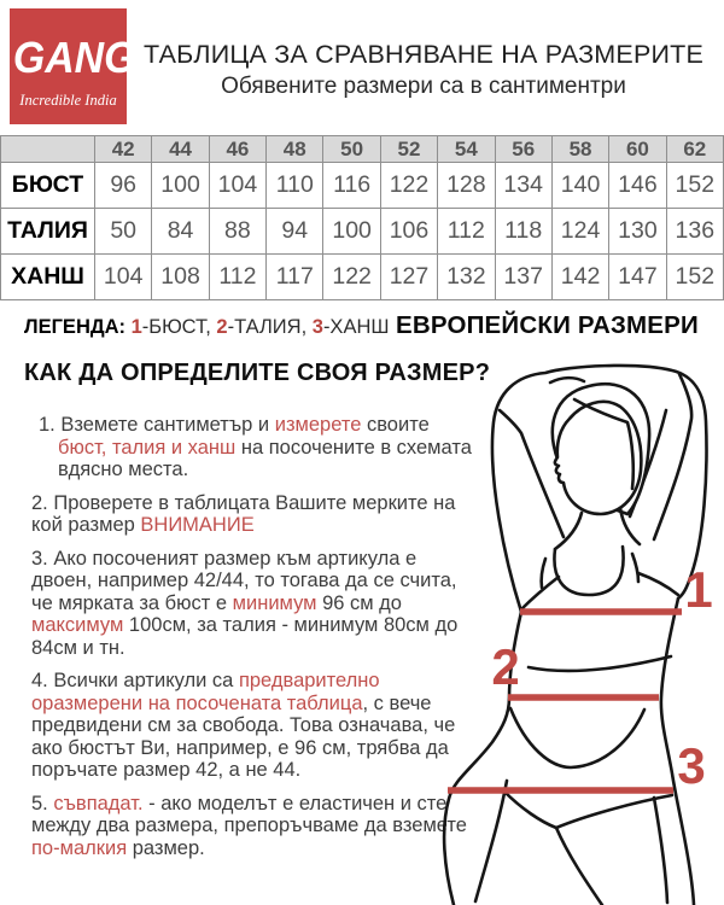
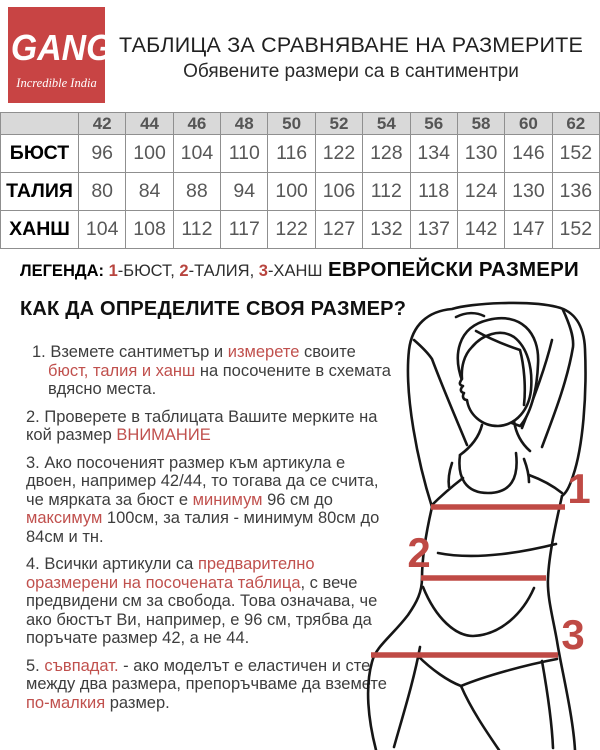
  GANG
  Incredible India
  ТАБЛИЦА ЗА СРАВНЯВАНЕ НА РАЗМЕРИТЕ
  Обявените размери са в сантиментри
  	42	44	46	48	50	52	54	56	58	60	62
- БЮСТ	96	100	104	110	116	122	128	134	140	146	152
+ БЮСТ	96	100	104	110	116	122	128	134	130	146	152
- ТАЛИЯ	50	84	88	94	100	106	112	118	124	130	136
+ ТАЛИЯ	80	84	88	94	100	106	112	118	124	130	136
  ХАНШ	104	108	112	117	122	127	132	137	142	147	152
  ЛЕГЕНДА: 1-БЮСТ, 2-ТАЛИЯ, 3-ХАНШ
  ЕВРОПЕЙСКИ РАЗМЕРИ
  КАК ДА ОПРЕДЕЛИТЕ СВОЯ РАЗМЕР?
  1. Вземете сантиметър и измерете своите бюст, талия и ханш на посочените в схемата вдясно места.
  2. Проверете в таблицата Вашите мерките на кой размер ВНИМАНИЕ
  3. Ако посоченият размер към артикула е двоен, например 42/44, то тогава да се счита, че мярката за бюст е минимум 96 см до максимум 100см, за талия - минимум 80см до 84см и тн.
  4. Всички артикули са предварително оразмерени на посочената таблица, с вече предвидени см за свобода. Това означава, че ако бюстът Ви, например, е 96 см, трябва да поръчате размер 42, а не 44.
  5. съвпадат. - ако моделът е еластичен и сте между два размера, препоръчваме да вземете по-малкия размер.
  1
  2
  3
